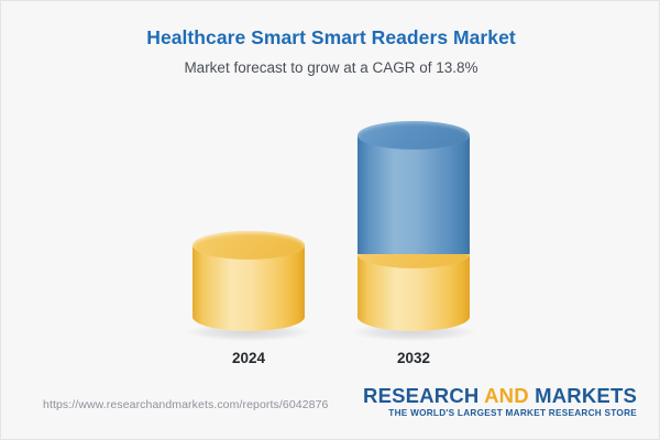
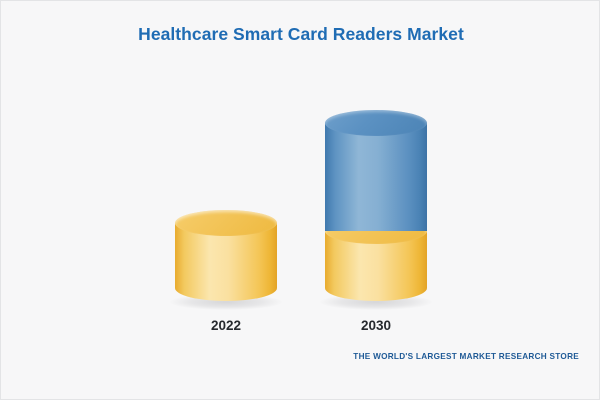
- Healthcare Smart Smart Readers Market
+ Healthcare Smart Card Readers Market
- Market forecast to grow at a CAGR of 13.8%
- 2024
+ 2022
- 2032
+ 2030
- https://www.researchandmarkets.com/reports/6042876
- RESEARCH AND MARKETS
  THE WORLD'S LARGEST MARKET RESEARCH STORE
